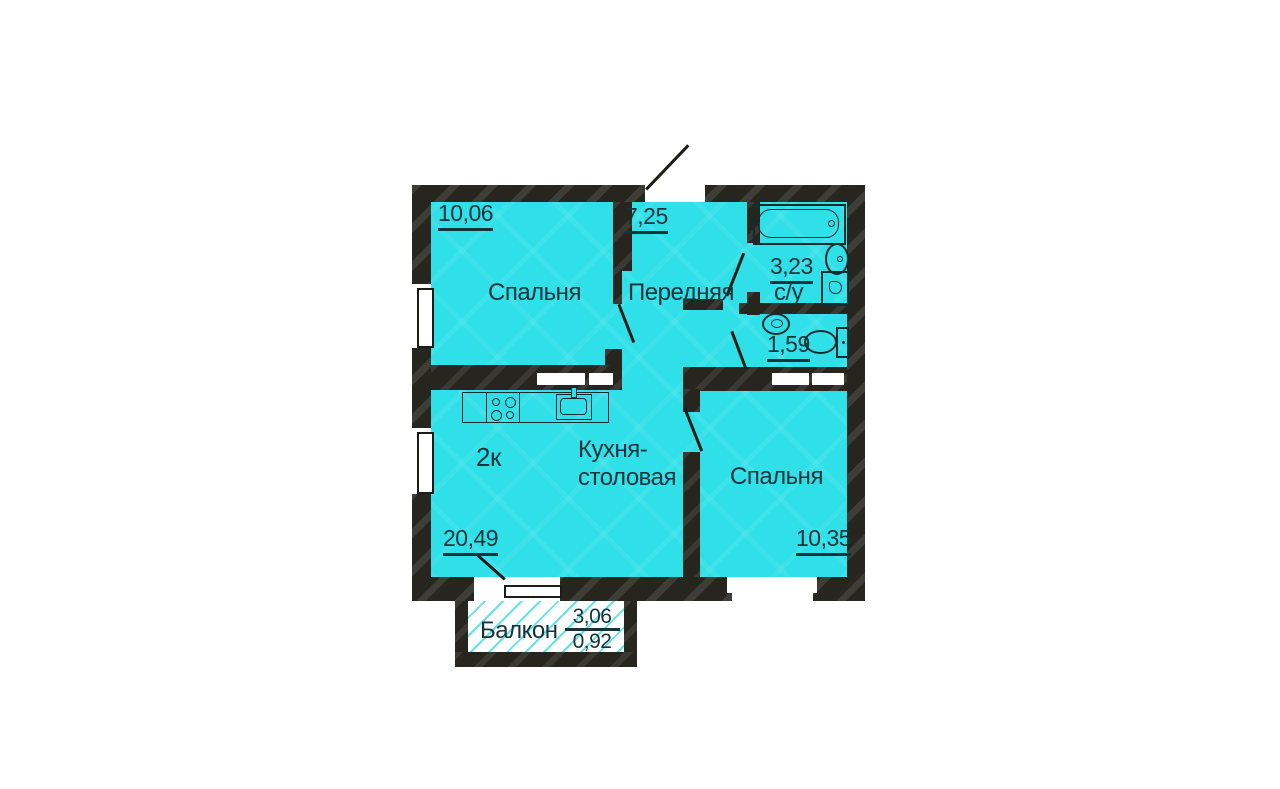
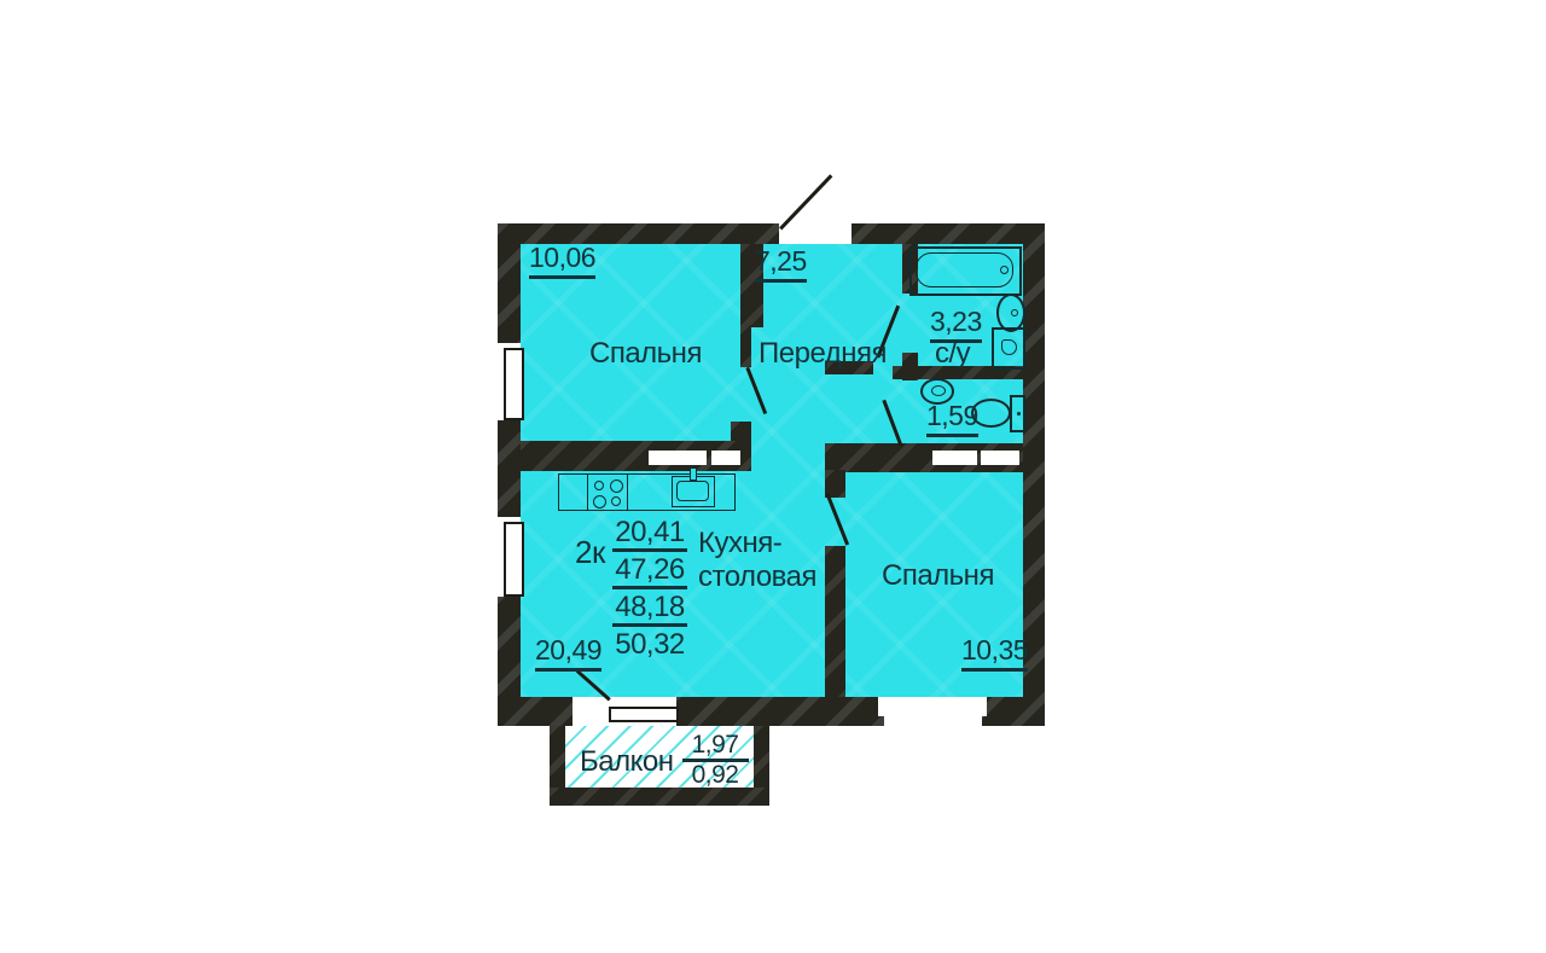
  10,06
  Спальня
  7,25
  Передняя
  3,23
  с/у
  1,59
  2к
+ 20,41
+ 47,26
+ 48,18
+ 50,32
  Кухня-
  столовая
  20,49
  Спальня
  10,35
  Балкон
- 3,06
+ 1,97
  0,92
